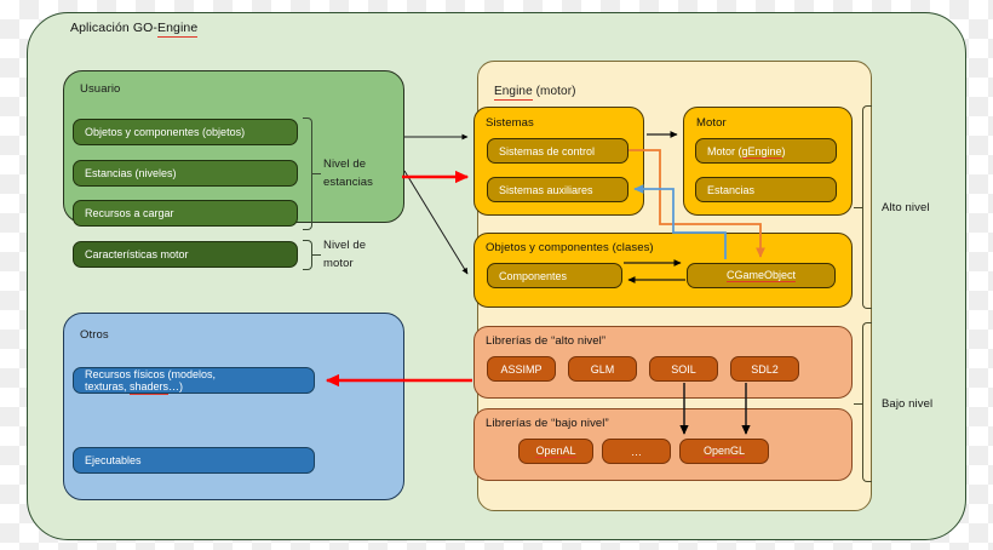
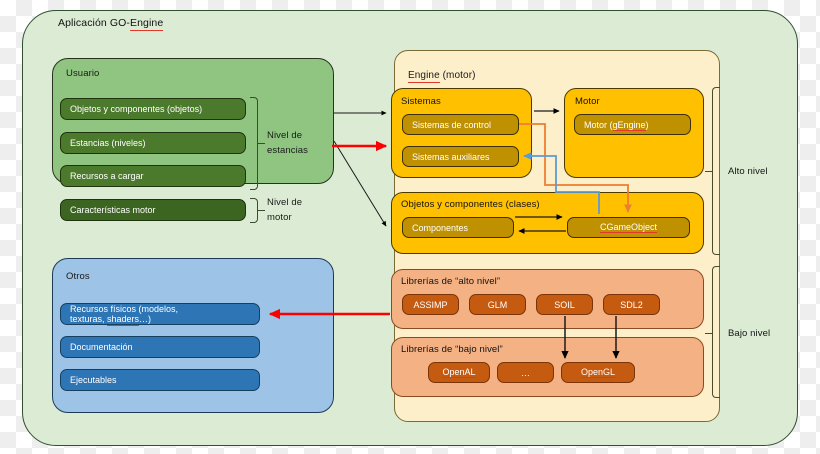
  Aplicación GO-Engine
  Usuario
  Objetos y componentes (objetos)
  Estancias (niveles)
  Recursos a cargar
  Características motor
  Nivel de
  estancias
  Nivel de
  motor
  Otros
  Recursos físicos (modelos, texturas, shaders…)
+ Documentación
  Ejecutables
  Engine (motor)
  Sistemas
  Sistemas de control
  Sistemas auxiliares
  Motor
  Motor (gEngine)
- Estancias
  Objetos y componentes (clases)
  Componentes
  CGameObject
  Librerías de “alto nivel”
  ASSIMP
  GLM
  SOIL
  SDL2
  Librerías de “bajo nivel”
  OpenAL
  …
  OpenGL
  Alto nivel
  Bajo nivel
